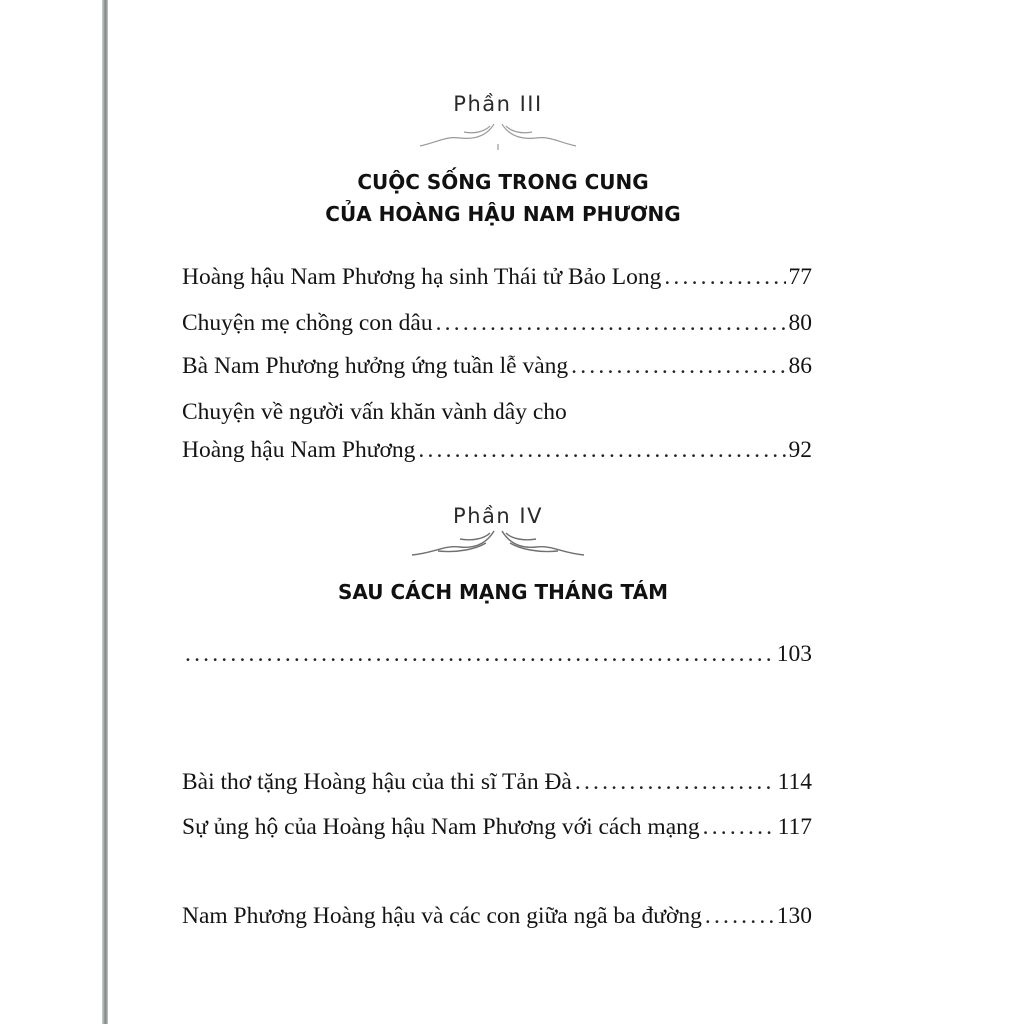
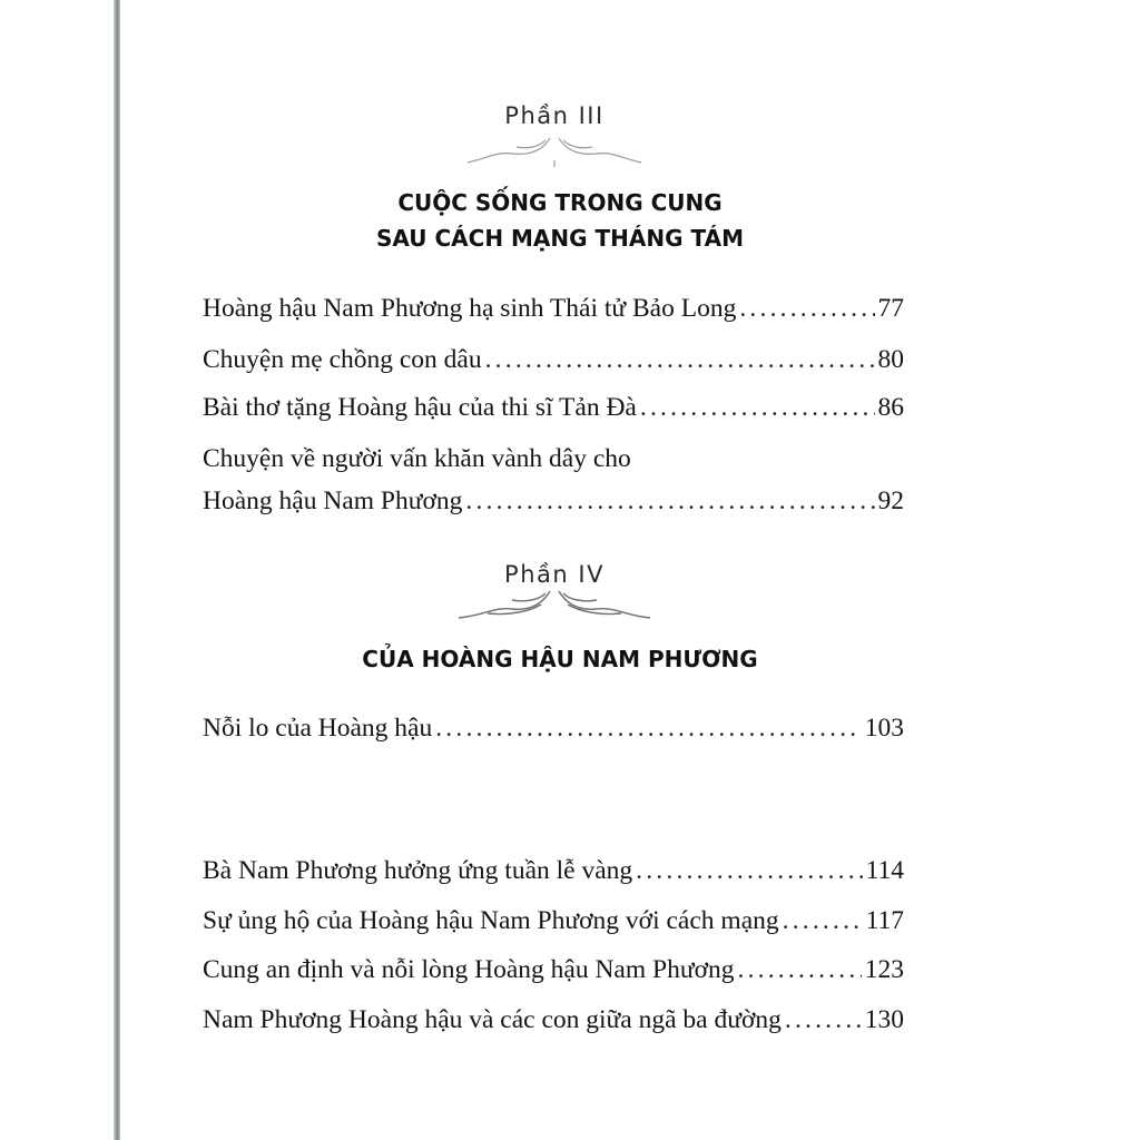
  Phần III
  CUỘC SỐNG TRONG CUNG
- CỦA HOÀNG HẬU NAM PHƯƠNG
+ SAU CÁCH MẠNG THÁNG TÁM
  Hoàng hậu Nam Phương hạ sinh Thái tử Bảo Long
  77
  Chuyện mẹ chồng con dâu
  80
- Bà Nam Phương hưởng ứng tuần lễ vàng
+ Bài thơ tặng Hoàng hậu của thi sĩ Tản Đà
  86
  Chuyện về người vấn khăn vành dây cho
  Hoàng hậu Nam Phương
  92
  Phần IV
- SAU CÁCH MẠNG THÁNG TÁM
+ CỦA HOÀNG HẬU NAM PHƯƠNG
+ Nỗi lo của Hoàng hậu
  103
- Bài thơ tặng Hoàng hậu của thi sĩ Tản Đà
+ Bà Nam Phương hưởng ứng tuần lễ vàng
  114
  Sự ủng hộ của Hoàng hậu Nam Phương với cách mạng
  117
+ Cung an định và nỗi lòng Hoàng hậu Nam Phương
+ 123
  Nam Phương Hoàng hậu và các con giữa ngã ba đường
  130
